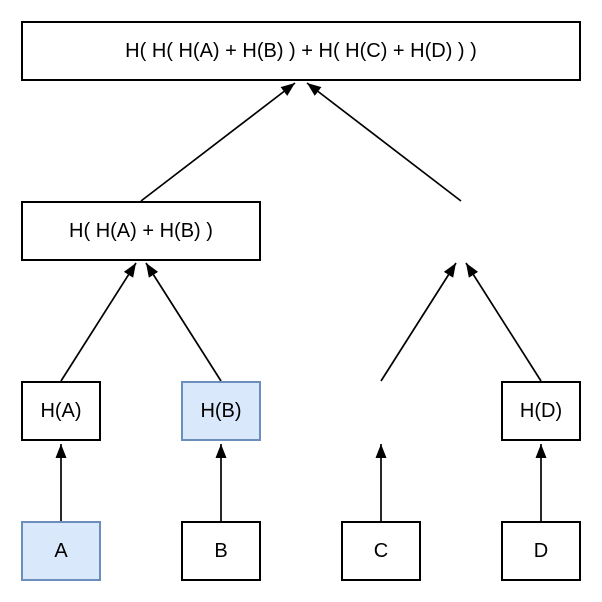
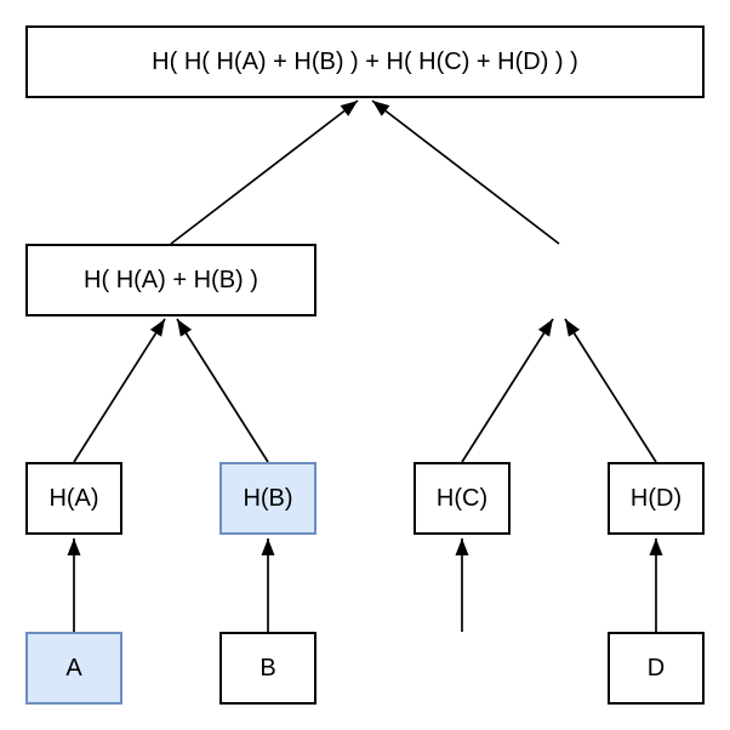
  H( H( H(A) + H(B) ) + H( H(C) + H(D) ) )
  H( H(A) + H(B) )
  H(A)
  H(B)
+ H(C)
  H(D)
  A
  B
- C
  D
